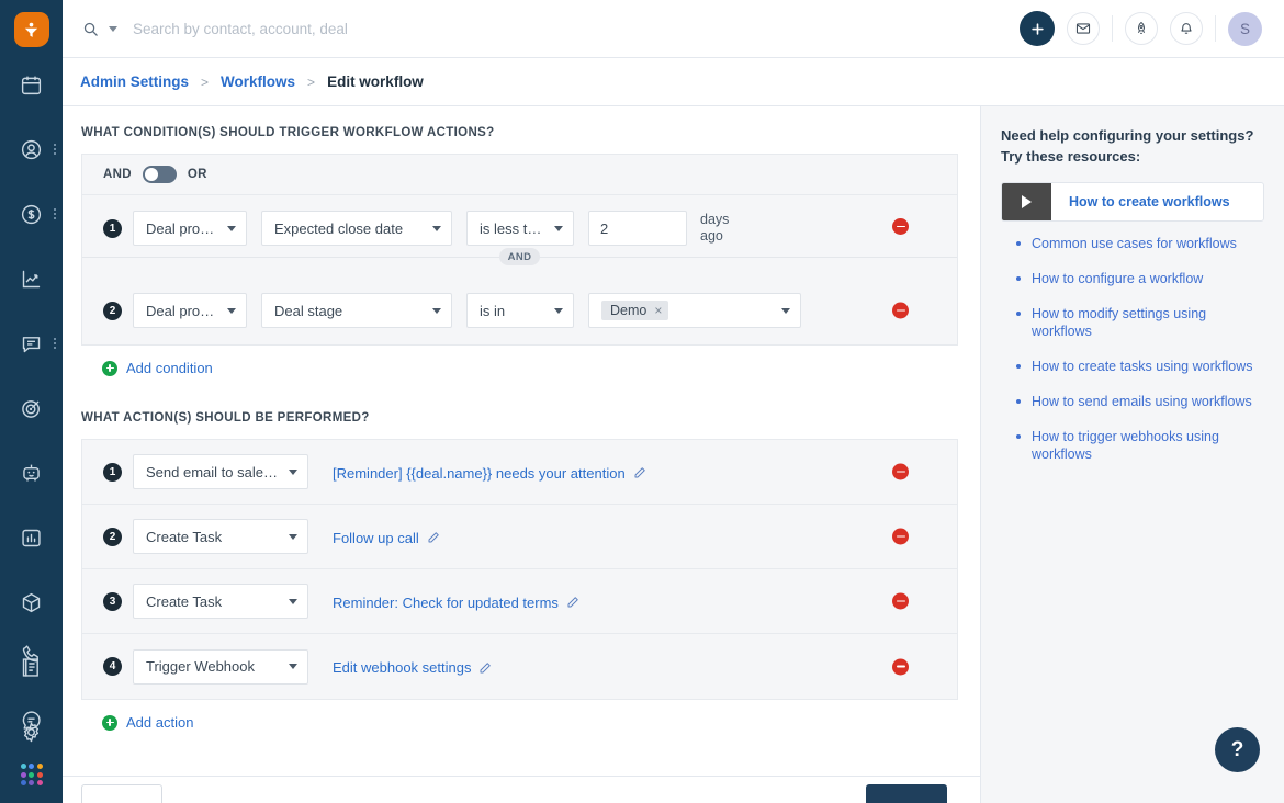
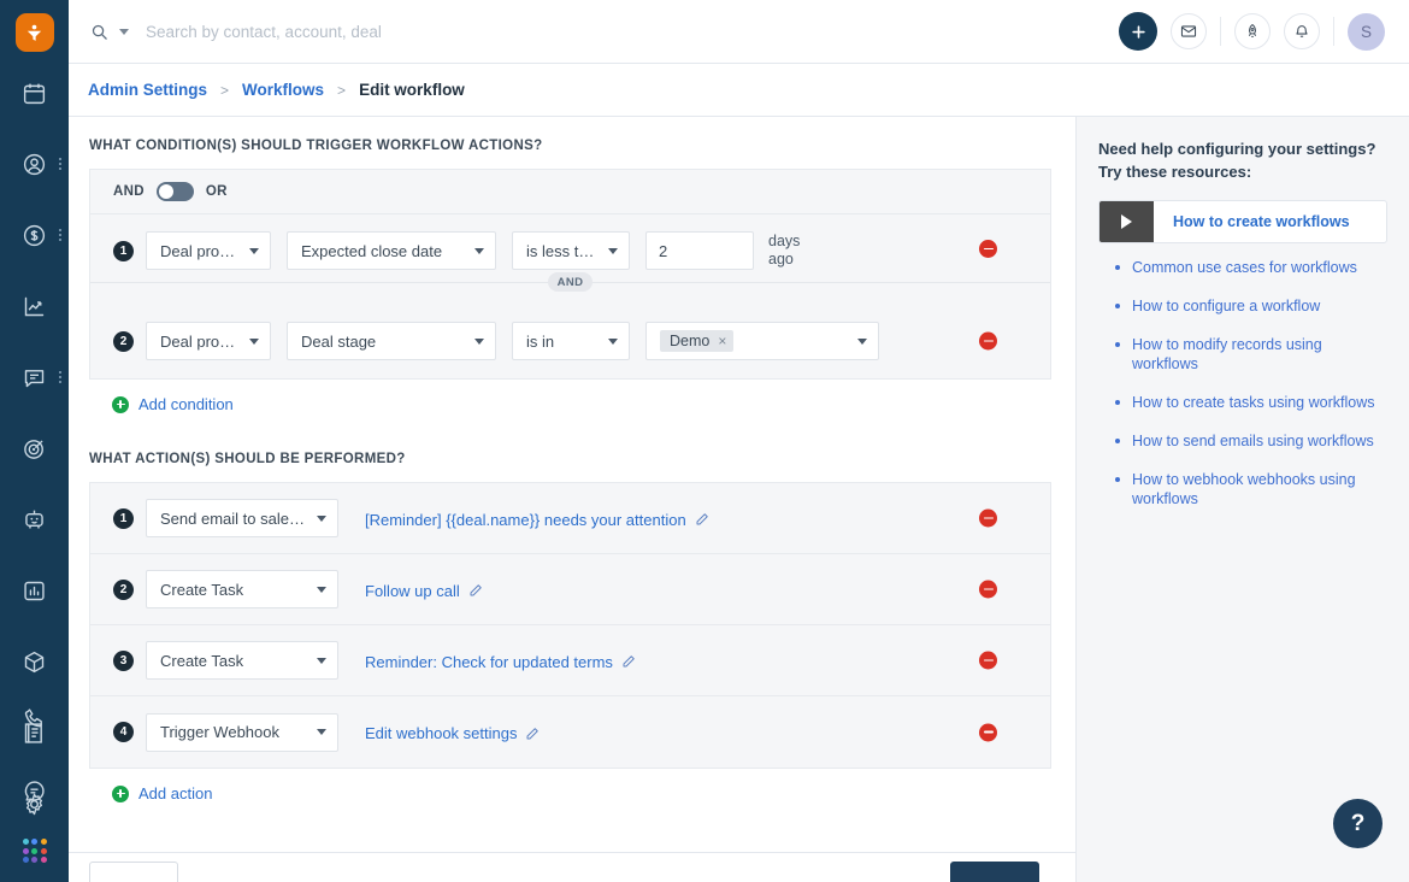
  Search by contact, account, deal
  S
  Admin Settings
  >
  Workflows
  >
  Edit workflow
  WHAT CONDITION(S) SHOULD TRIGGER WORKFLOW ACTIONS?
  AND
  OR
  1
  Deal proper
  Expected close date
  is less tha
  2
  days ago
  AND
  2
  Deal proper
  Deal stage
  is in
  Demo
  ×
  Add condition
  WHAT ACTION(S) SHOULD BE PERFORMED?
  1
  Send email to sales o
  [Reminder] {{deal.name}} needs your attention
  2
  Create Task
  Follow up call
  3
  Create Task
  Reminder: Check for updated terms
  4
  Trigger Webhook
  Edit webhook settings
  Add action
  Need help configuring your settings? Try these resources:
  How to create workflows
  Common use cases for workflows
  How to configure a workflow
- How to modify settings using workflows
+ How to modify records using workflows
  How to create tasks using workflows
  How to send emails using workflows
- How to trigger webhooks using workflows
+ How to webhook webhooks using workflows
  ?
